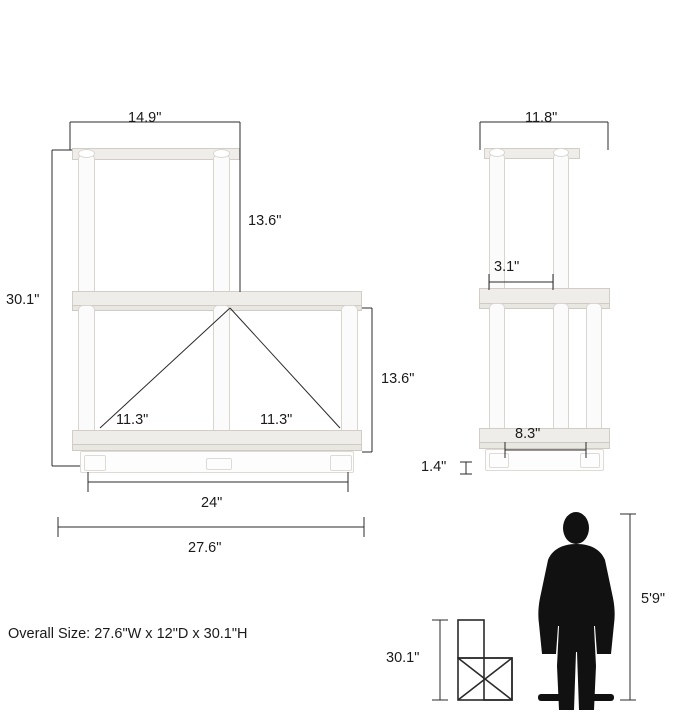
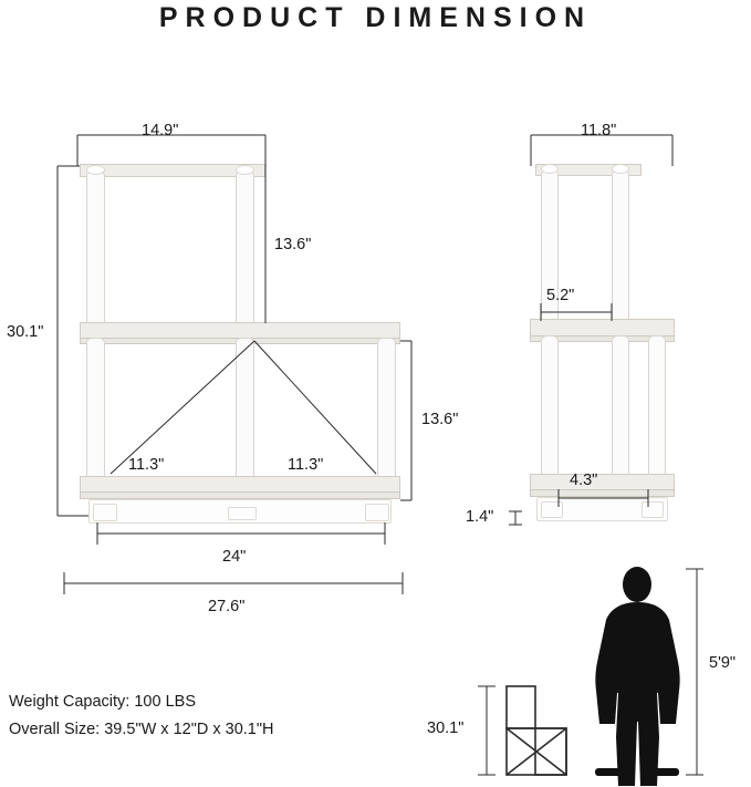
+ PRODUCT DIMENSION
  14.9"
  13.6"
  30.1"
  11.3"
  11.3"
  13.6"
  24"
  27.6"
  11.8"
- 3.1"
+ 5.2"
- 8.3"
+ 4.3"
  1.4"
  5'9"
  30.1"
+ Weight Capacity: 100 LBS
- Overall Size: 27.6"W x 12"D x 30.1"H
+ Overall Size: 39.5"W x 12"D x 30.1"H
